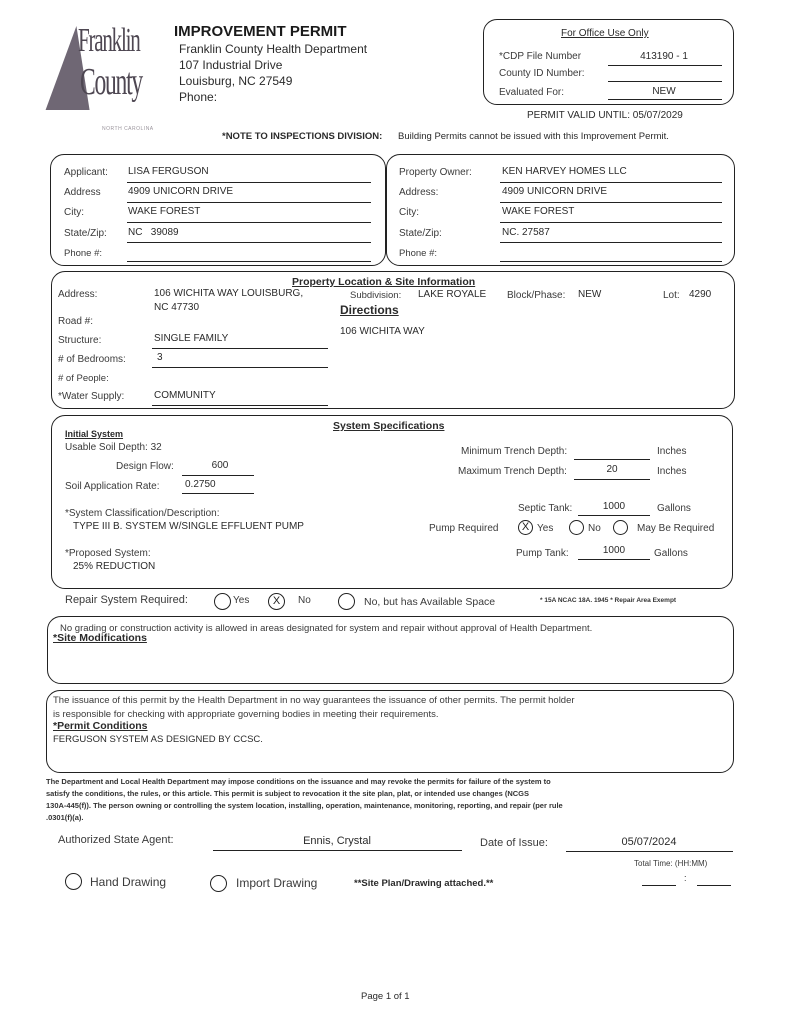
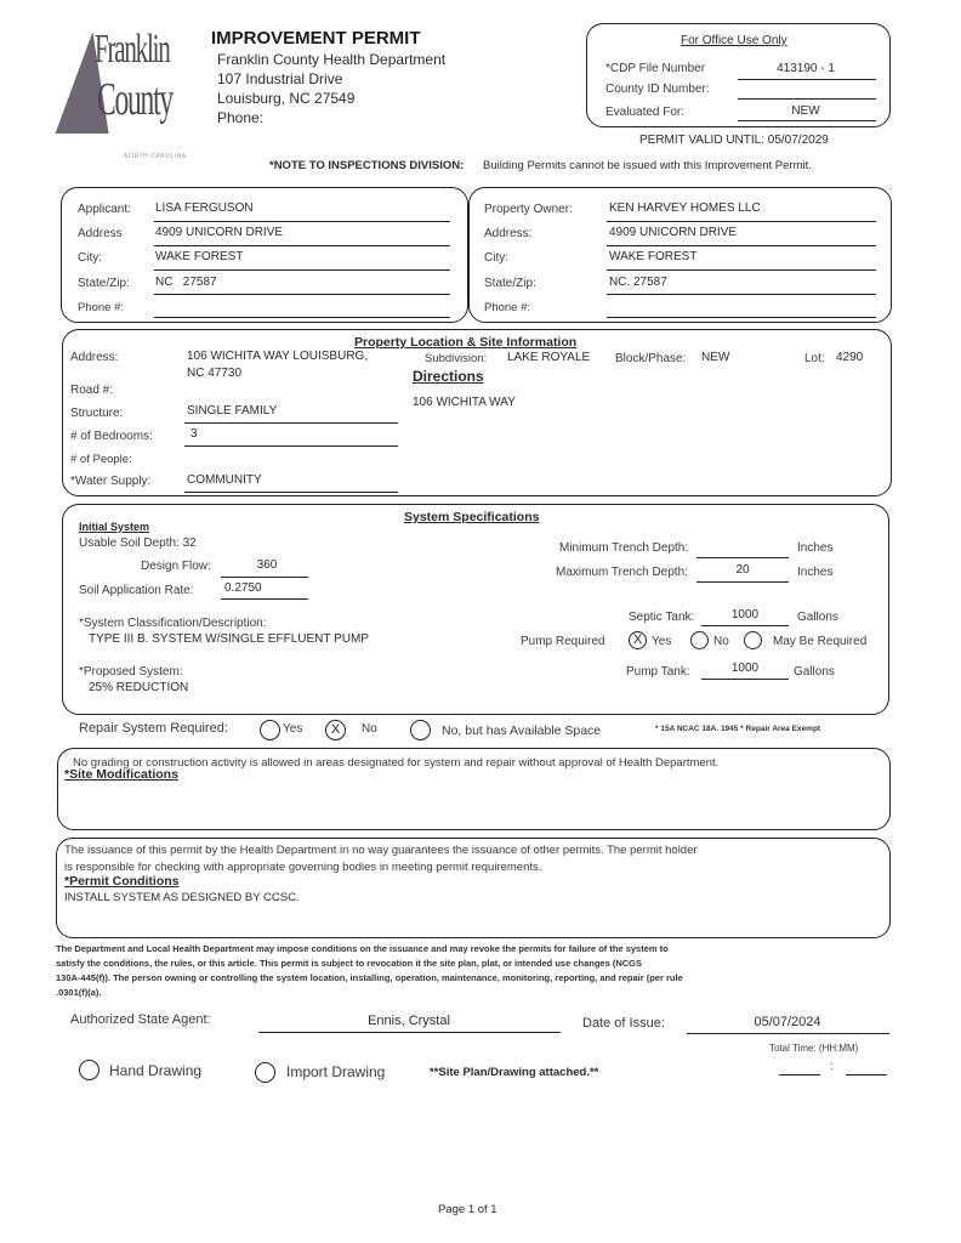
  Franklin
  County
  IMPROVEMENT PERMIT
  Franklin County Health Department
  107 Industrial Drive
  Louisburg, NC 27549
  Phone:
  *NOTE TO INSPECTIONS DIVISION:
  Building Permits cannot be issued with this Improvement Permit.
  For Office Use Only
  *CDP File Number
  413190 - 1
  County ID Number:
  Evaluated For:
  NEW
  PERMIT VALID UNTIL: 05/07/2029
  Applicant:
  LISA FERGUSON
  Address
  4909 UNICORN DRIVE
  City:
  WAKE FOREST
  State/Zip:
- NC 39089
+ NC 27587
  Phone #:
  Property Owner:
  KEN HARVEY HOMES LLC
  Address:
  4909 UNICORN DRIVE
  City:
  WAKE FOREST
  State/Zip:
  NC. 27587
  Phone #:
  Property Location & Site Information
  Address:
  106 WICHITA WAY LOUISBURG,
  NC 47730
  Subdivision:
  LAKE ROYALE
  Block/Phase:
  NEW
  Lot:
  4290
  Directions
  106 WICHITA WAY
  Road #:
  Structure:
  SINGLE FAMILY
  # of Bedrooms:
  3
  # of People:
  *Water Supply:
  COMMUNITY
  System Specifications
  Initial System
  Usable Soil Depth: 32
  Design Flow:
- 600
+ 360
  Soil Application Rate:
  0.2750
  *System Classification/Description:
  TYPE III B. SYSTEM W/SINGLE EFFLUENT PUMP
  *Proposed System:
  25% REDUCTION
  Minimum Trench Depth:
  Inches
  Maximum Trench Depth:
  20
  Inches
  Septic Tank:
  1000
  Gallons
  Pump Required
  X
  Yes
  No
  May Be Required
  Pump Tank:
  1000
  Gallons
  Repair System Required:
  Yes
  X
  No
  No, but has Available Space
  No grading or construction activity is allowed in areas designated for system and repair without approval of Health Department.
  *Site Modifications
  The issuance of this permit by the Health Department in no way guarantees the issuance of other permits. The permit holder
- is responsible for checking with appropriate governing bodies in meeting their requirements.
+ is responsible for checking with appropriate governing bodies in meeting permit requirements.
  *Permit Conditions
- FERGUSON SYSTEM AS DESIGNED BY CCSC.
+ INSTALL SYSTEM AS DESIGNED BY CCSC.
  The Department and Local Health Department may impose conditions on the issuance and may revoke the permits for failure of the system to
  satisfy the conditions, the rules, or this article. This permit is subject to revocation it the site plan, plat, or intended use changes (NCGS
  130A-445(f)). The person owning or controlling the system location, installing, operation, maintenance, monitoring, reporting, and repair (per rule
  .0301(f)(a).
  Authorized State Agent:
  Ennis, Crystal
  Date of Issue:
  05/07/2024
  Total Time: (HH:MM)
  :
  Hand Drawing
  Import Drawing
  **Site Plan/Drawing attached.**
  Page 1 of 1
